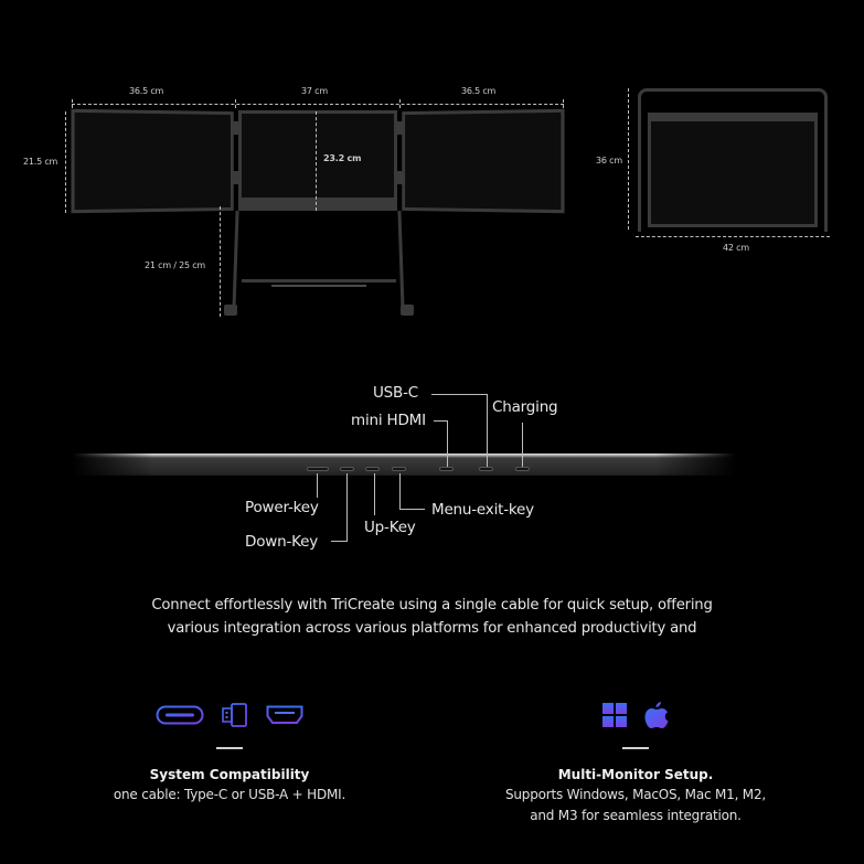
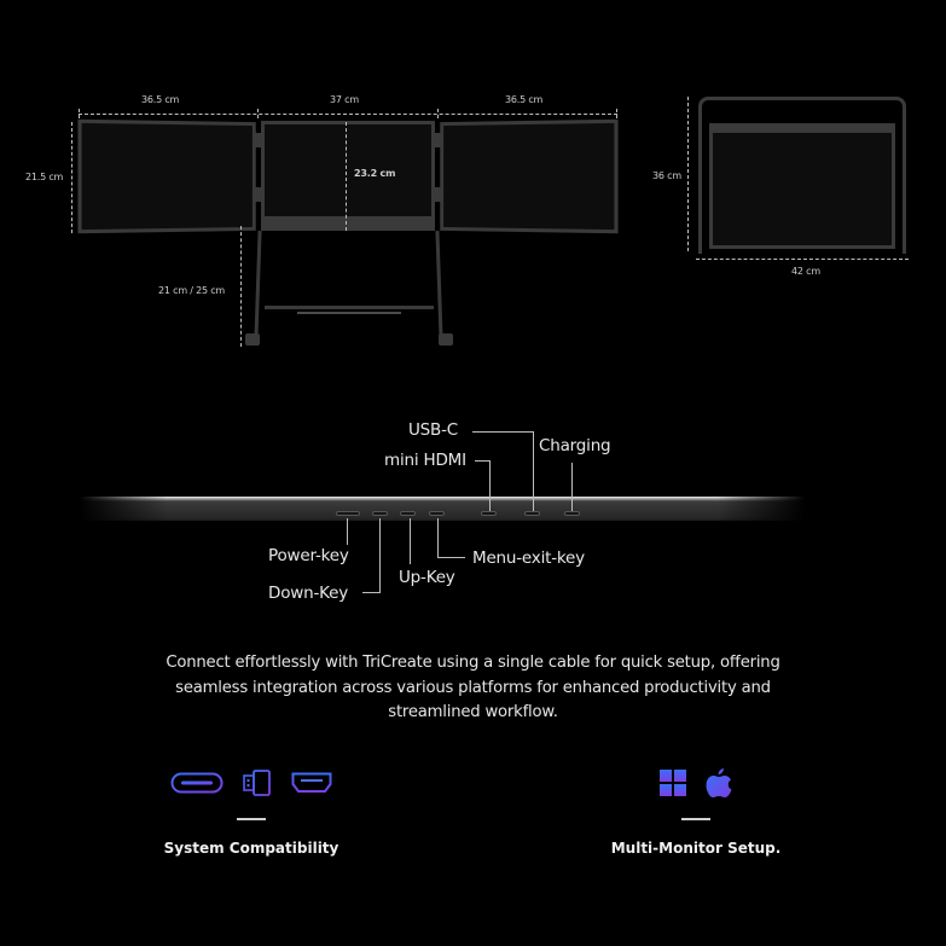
  36.5 cm
  37 cm
  36.5 cm
  21.5 cm
  23.2 cm
  21 cm / 25 cm
  36 cm
  42 cm
  USB-C
  Charging
  mini HDMI
  Power-key
  Down-Key
  Up-Key
  Menu-exit-key
  Connect effortlessly with TriCreate using a single cable for quick setup, offering
- various integration across various platforms for enhanced productivity and
+ seamless integration across various platforms for enhanced productivity and
+ streamlined workflow.
  System Compatibility
- one cable: Type-C or USB-A + HDMI.
  Multi-Monitor Setup.
- Supports Windows, MacOS, Mac M1, M2,
- and M3 for seamless integration.
